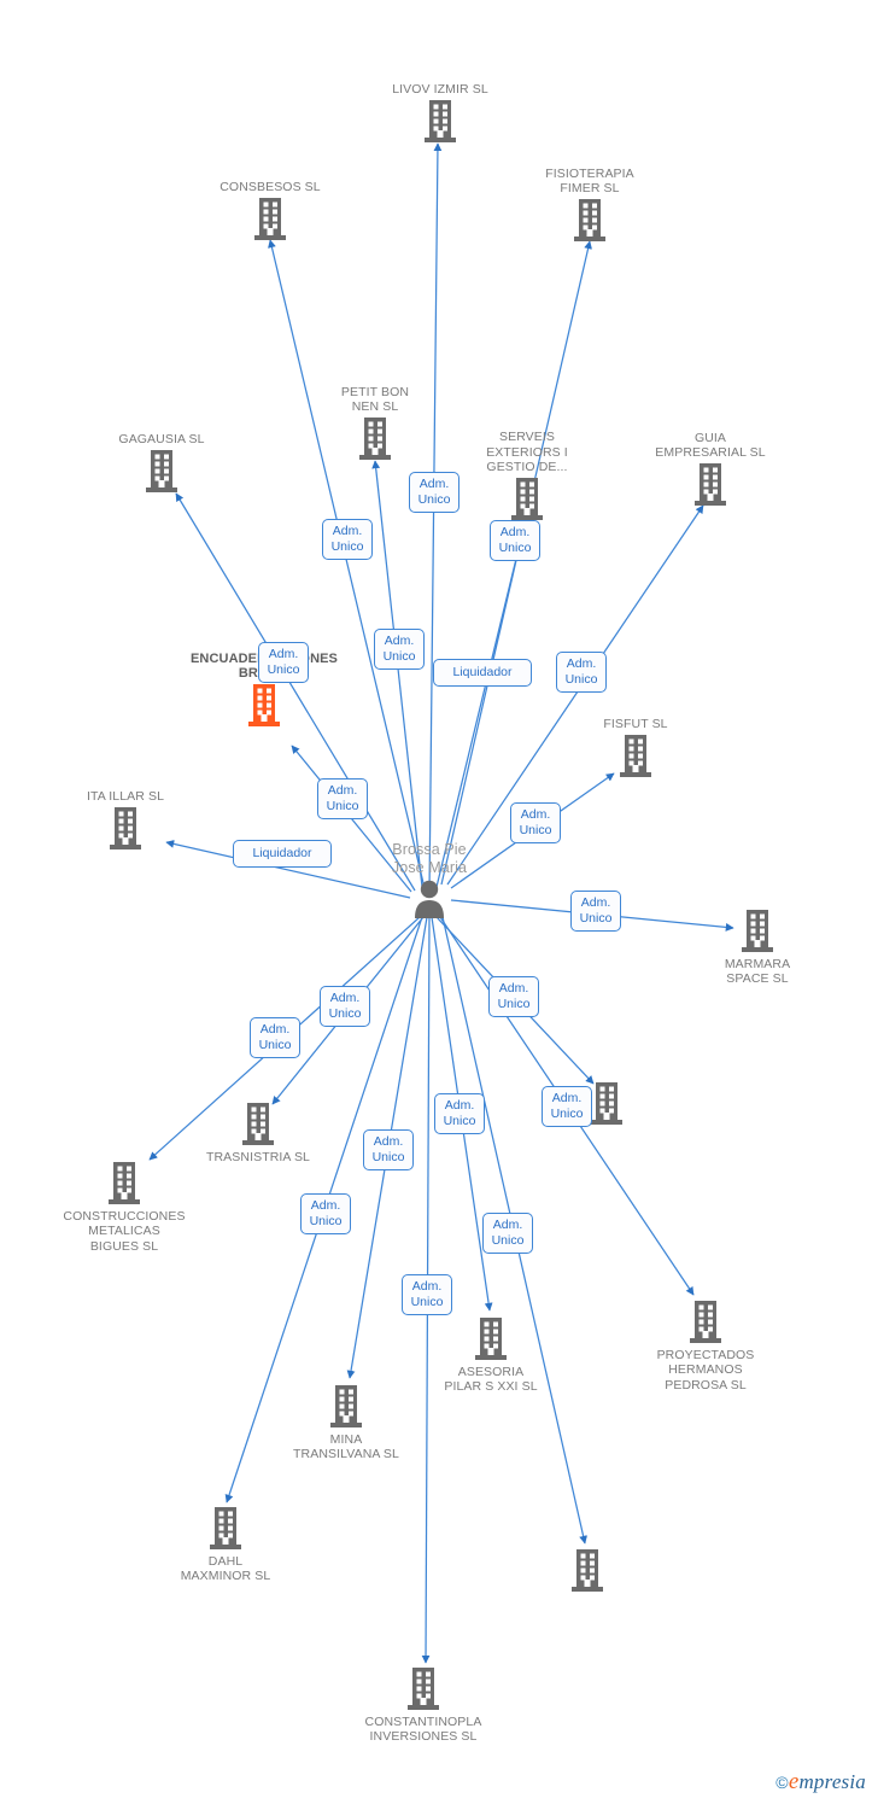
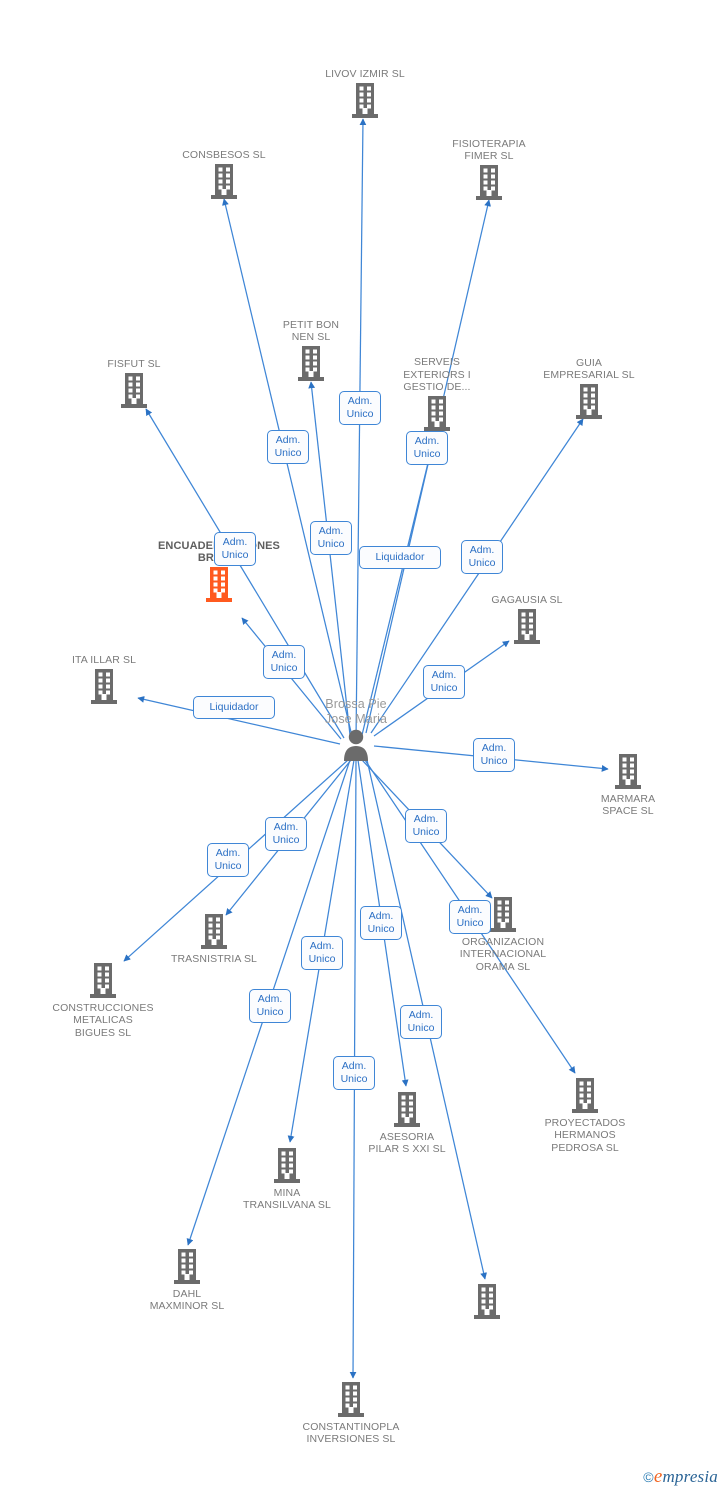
  LIVOV IZMIR SL
  CONSBESOS SL
  FISIOTERAPIA
  FIMER SL
  PETIT BON
  NEN SL
- GAGAUSIA SL
+ FISFUT SL
  SERVEIS
  EXTERIORS I
  GESTIO DE...
  GUIA
  EMPRESARIAL SL
- FISFUT SL
+ GAGAUSIA SL
  ITA ILLAR SL
  MARMARA
  SPACE SL
  TRASNISTRIA SL
+ ORGANIZACION
+ INTERNACIONAL
+ ORAMA SL
  CONSTRUCCIONES
  METALICAS
  BIGUES SL
  PROYECTADOS
  HERMANOS
  PEDROSA SL
  ASESORIA
  PILAR S XXI SL
  MINA
  TRANSILVANA SL
  DAHL
  MAXMINOR SL
  CONSTANTINOPLA
  INVERSIONES SL
  Brossa Pie
  Jose Maria
  Adm.
  Unico
  Adm.
  Unico
  Adm.
  Unico
  Adm.
  Unico
  Adm.
  Unico
  Liquidador
  Adm.
  Unico
  Adm.
  Unico
  Adm.
  Unico
  Liquidador
  Adm.
  Unico
  Adm.
  Unico
  Adm.
  Unico
  Adm.
  Unico
  Adm.
  Unico
  Adm.
  Unico
  Adm.
  Unico
  Adm.
  Unico
  Adm.
  Unico
  Adm.
  Unico
  ©empresia
